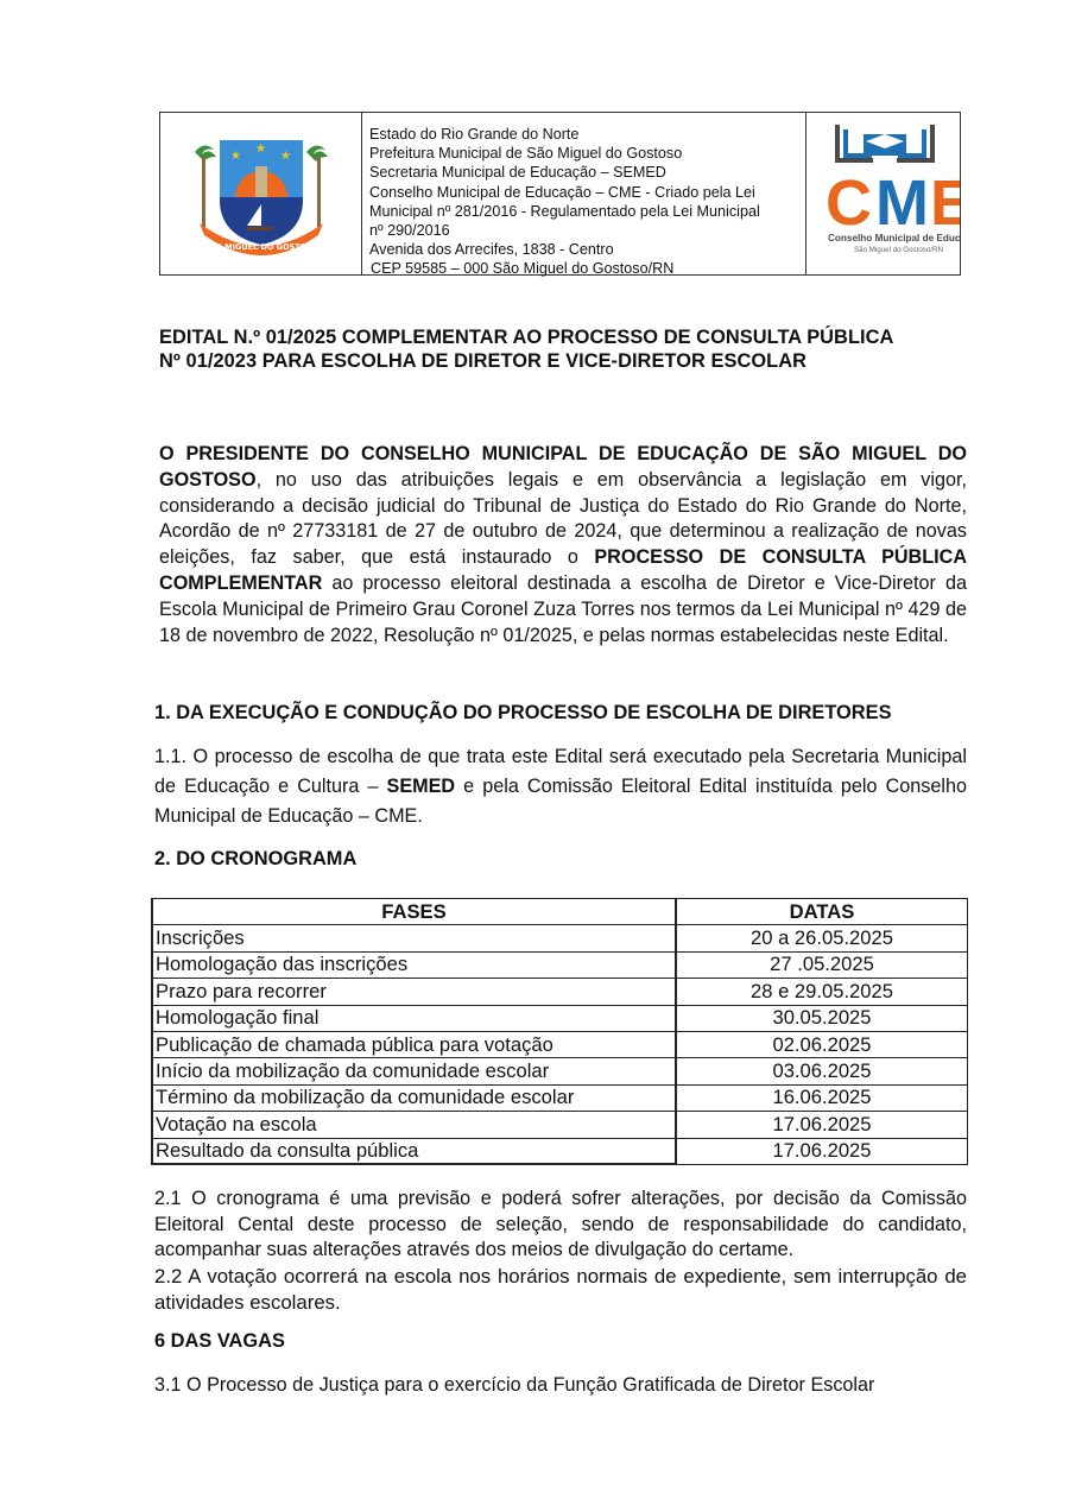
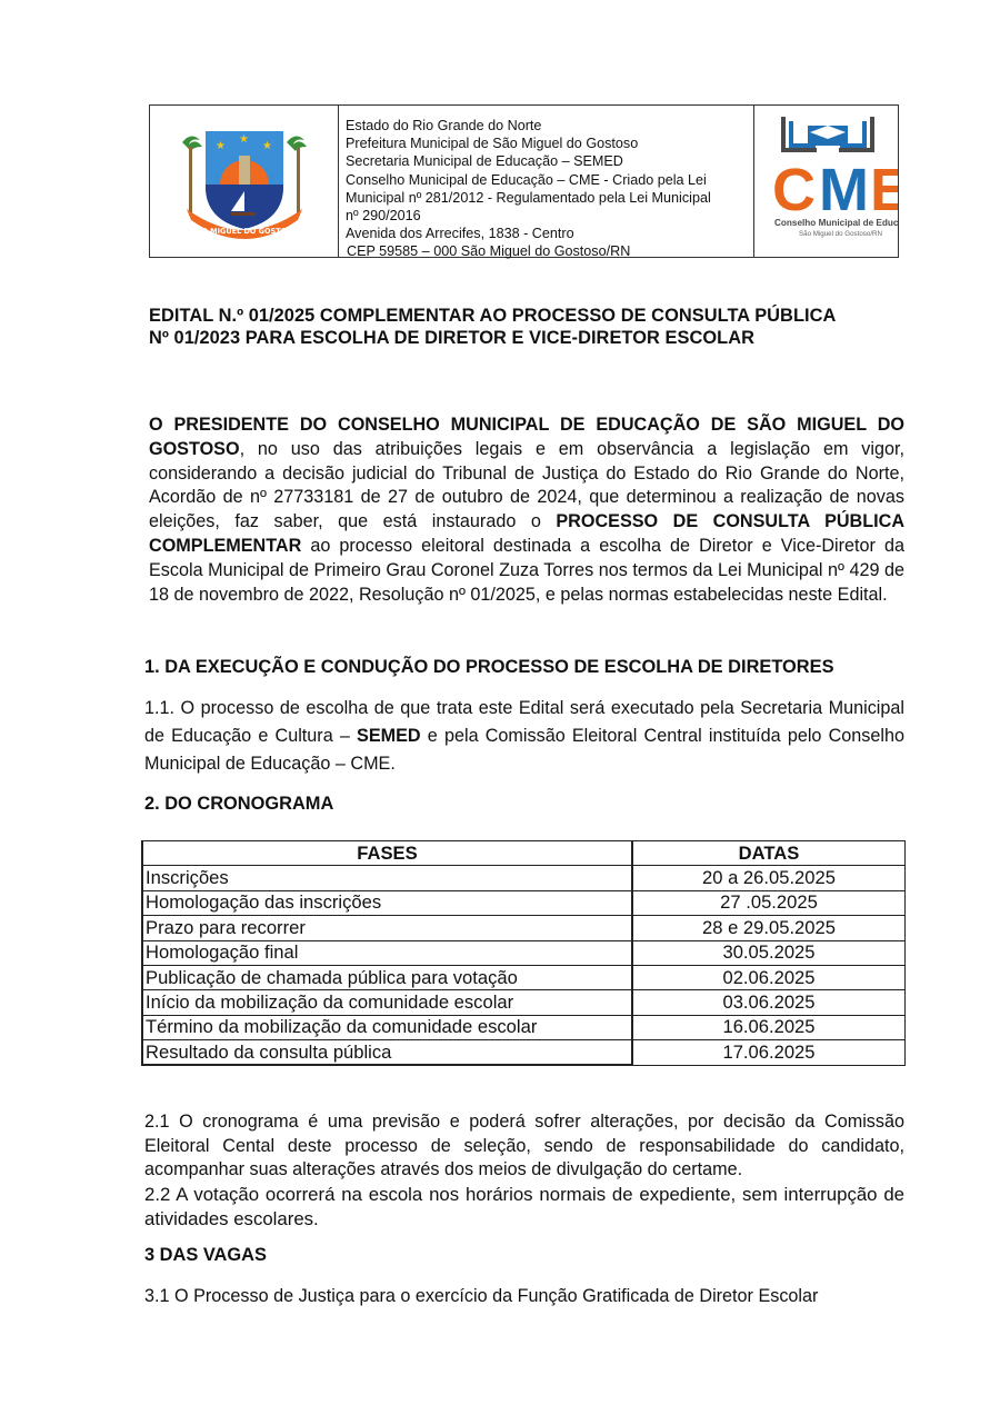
  ★
  ★
  ★
  SÃO MIGUEL DO GOSTOSO
  Estado do Rio Grande do Norte
  Prefeitura Municipal de São Miguel do Gostoso
  Secretaria Municipal de Educação – SEMED
  Conselho Municipal de Educação – CME - Criado pela Lei
- Municipal nº 281/2016 - Regulamentado pela Lei Municipal
+ Municipal nº 281/2012 - Regulamentado pela Lei Municipal
  nº 290/2016
  Avenida dos Arrecifes, 1838 - Centro
  CEP 59585 – 000 São Miguel do Gostoso/RN
  C
  M
  E
  Conselho Municipal de Educ
  EDITAL N.º 01/2025 COMPLEMENTAR AO PROCESSO DE CONSULTA PÚBLICA
  Nº 01/2023 PARA ESCOLHA DE DIRETOR E VICE-DIRETOR ESCOLAR
  O PRESIDENTE DO CONSELHO MUNICIPAL DE EDUCAÇÃO DE SÃO MIGUEL DO GOSTOSO, no uso das atribuições legais e em observância a legislação em vigor, considerando a decisão judicial do Tribunal de Justiça do Estado do Rio Grande do Norte, Acordão de nº 27733181 de 27 de outubro de 2024, que determinou a realização de novas eleições, faz saber, que está instaurado o PROCESSO DE CONSULTA PÚBLICA COMPLEMENTAR ao processo eleitoral destinada a escolha de Diretor e Vice-Diretor da Escola Municipal de Primeiro Grau Coronel Zuza Torres nos termos da Lei Municipal nº 429 de 18 de novembro de 2022, Resolução nº 01/2025, e pelas normas estabelecidas neste Edital.
  1. DA EXECUÇÃO E CONDUÇÃO DO PROCESSO DE ESCOLHA DE DIRETORES
- 1.1. O processo de escolha de que trata este Edital será executado pela Secretaria Municipal de Educação e Cultura – SEMED e pela Comissão Eleitoral Edital instituída pelo Conselho Municipal de Educação – CME.
+ 1.1. O processo de escolha de que trata este Edital será executado pela Secretaria Municipal de Educação e Cultura – SEMED e pela Comissão Eleitoral Central instituída pelo Conselho Municipal de Educação – CME.
  2. DO CRONOGRAMA
  FASES	DATAS
  Inscrições	20 a 26.05.2025
  Homologação das inscrições	27 .05.2025
  Prazo para recorrer	28 e 29.05.2025
  Homologação final	30.05.2025
  Publicação de chamada pública para votação	02.06.2025
  Início da mobilização da comunidade escolar	03.06.2025
  Término da mobilização da comunidade escolar	16.06.2025
- Votação na escola	17.06.2025
  Resultado da consulta pública	17.06.2025
  2.1 O cronograma é uma previsão e poderá sofrer alterações, por decisão da Comissão Eleitoral Cental deste processo de seleção, sendo de responsabilidade do candidato, acompanhar suas alterações através dos meios de divulgação do certame.
  2.2 A votação ocorrerá na escola nos horários normais de expediente, sem interrupção de atividades escolares.
- 6 DAS VAGAS
+ 3 DAS VAGAS
  3.1 O Processo de Justiça para o exercício da Função Gratificada de Diretor Escolar
